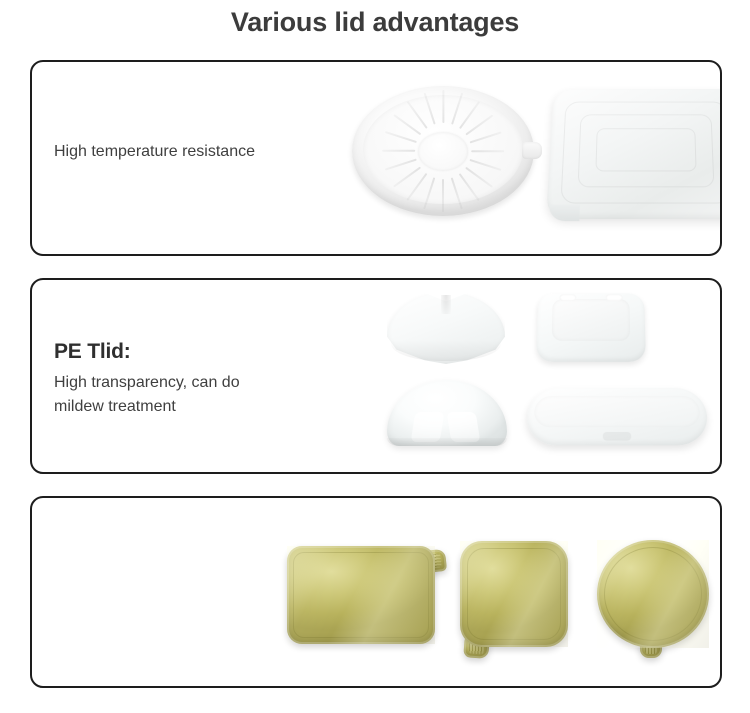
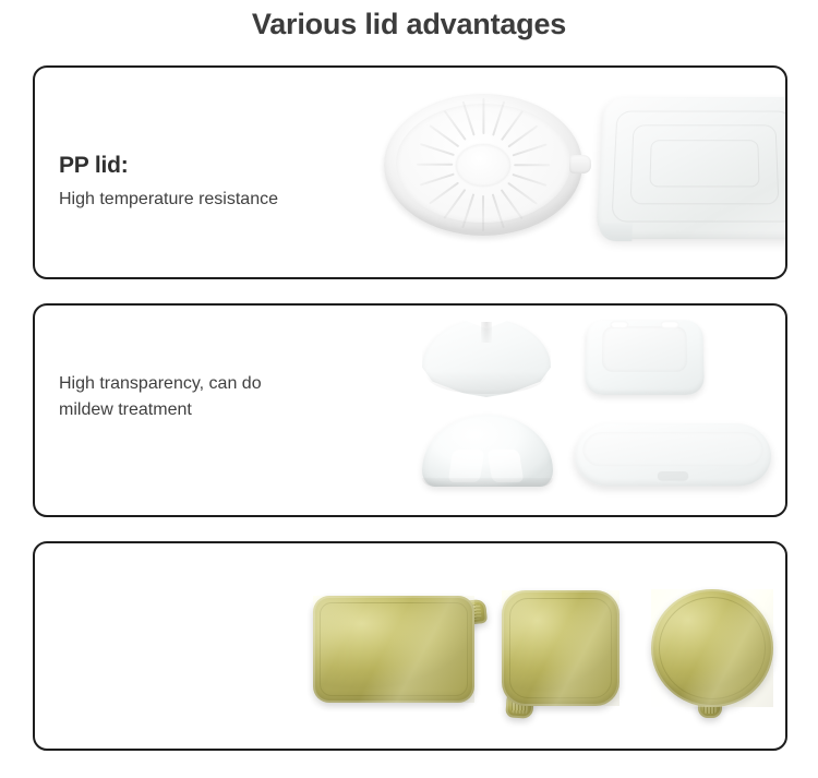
  Various lid advantages
+ PP lid:
  High temperature resistance
- PE Tlid:
  High transparency, can do
  mildew treatment
